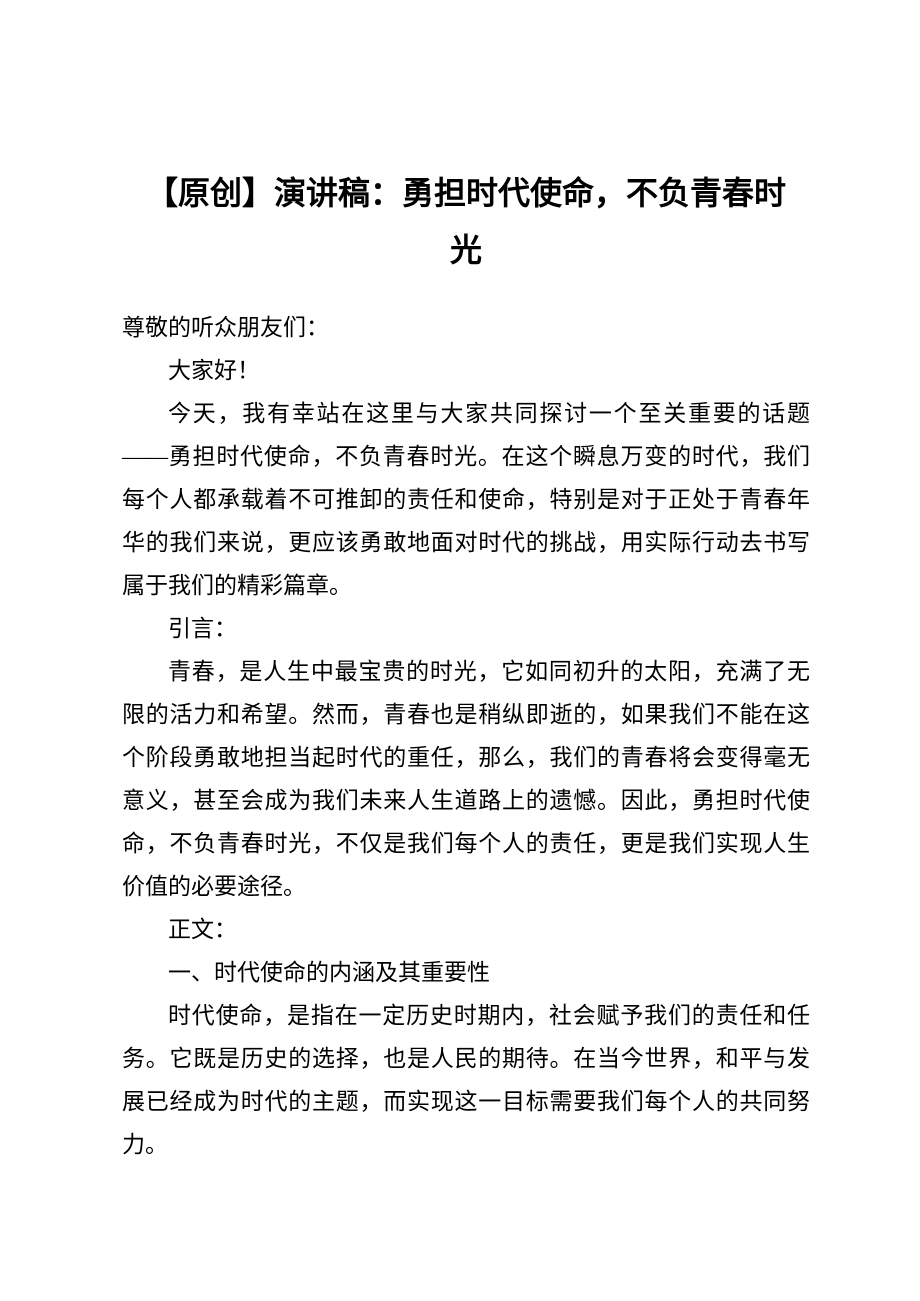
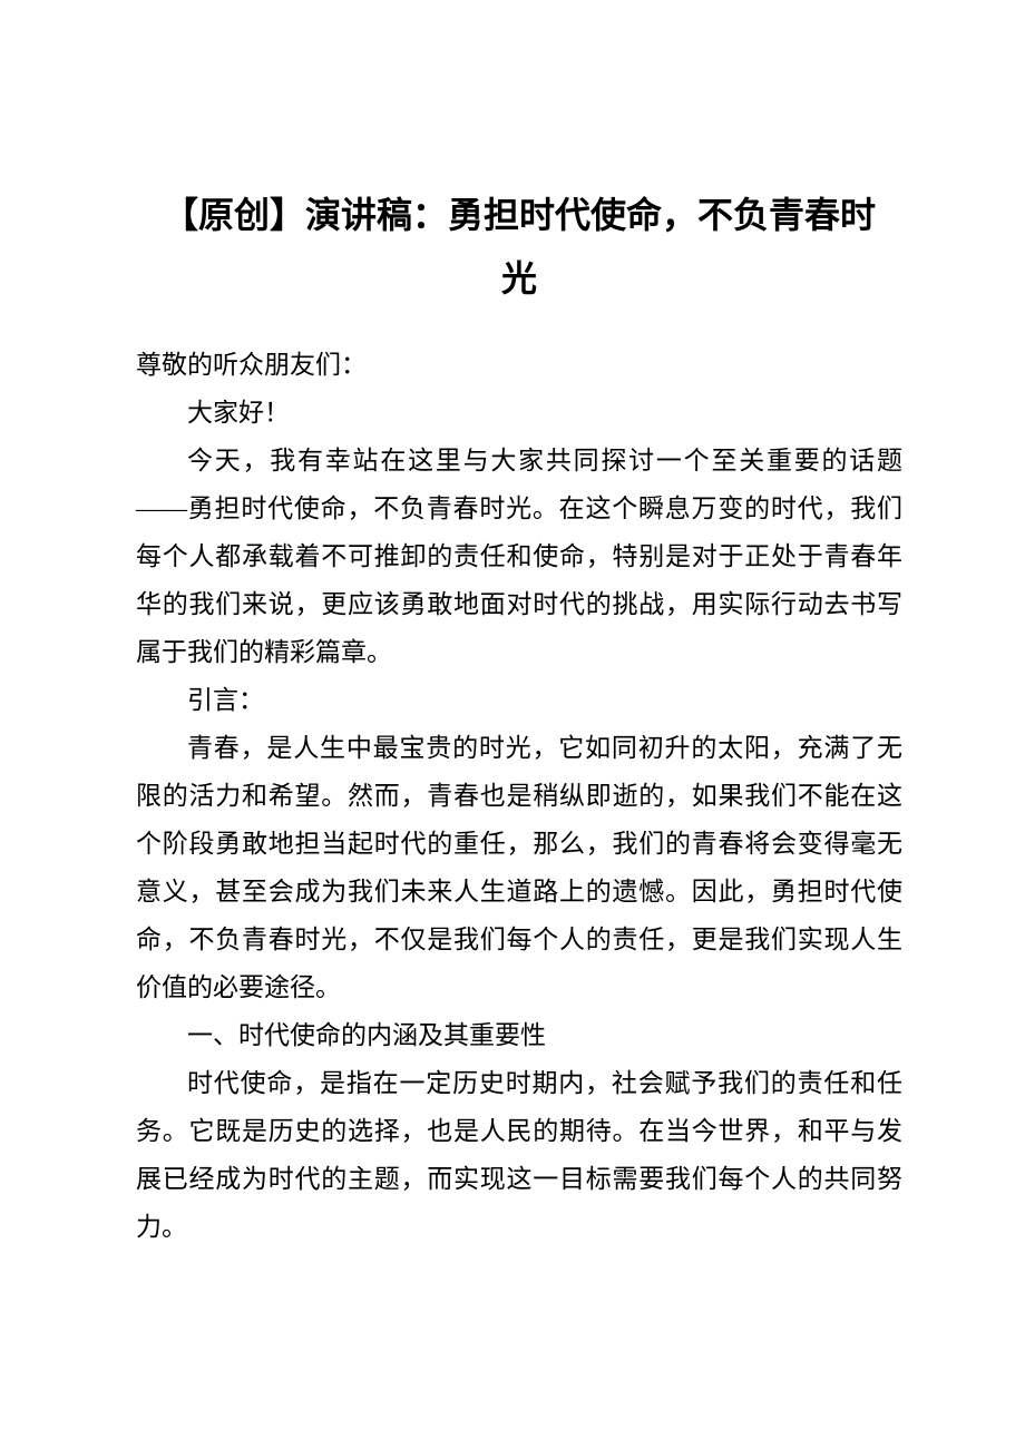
  【原创】演讲稿：勇担时代使命，不负青春时光
  尊敬的听众朋友们：
  大家好！
  今天，我有幸站在这里与大家共同探讨一个至关重要的话题——勇担时代使命，不负青春时光。在这个瞬息万变的时代，我们每个人都承载着不可推卸的责任和使命，特别是对于正处于青春年华的我们来说，更应该勇敢地面对时代的挑战，用实际行动去书写属于我们的精彩篇章。
  引言：
  青春，是人生中最宝贵的时光，它如同初升的太阳，充满了无限的活力和希望。然而，青春也是稍纵即逝的，如果我们不能在这个阶段勇敢地担当起时代的重任，那么，我们的青春将会变得毫无意义，甚至会成为我们未来人生道路上的遗憾。因此，勇担时代使命，不负青春时光，不仅是我们每个人的责任，更是我们实现人生价值的必要途径。
- 正文：
  一、时代使命的内涵及其重要性
  时代使命，是指在一定历史时期内，社会赋予我们的责任和任务。它既是历史的选择，也是人民的期待。在当今世界，和平与发展已经成为时代的主题，而实现这一目标需要我们每个人的共同努力。
